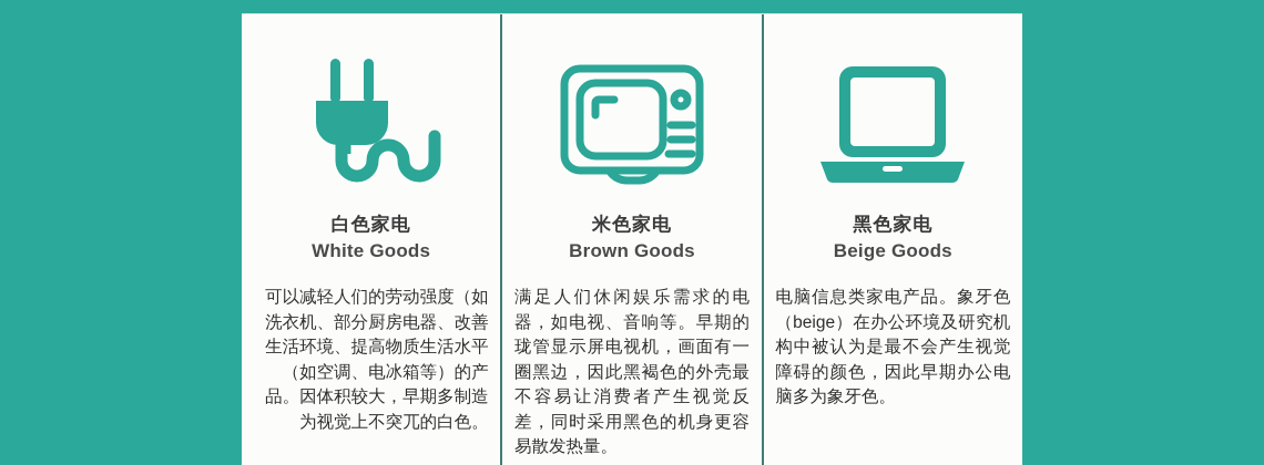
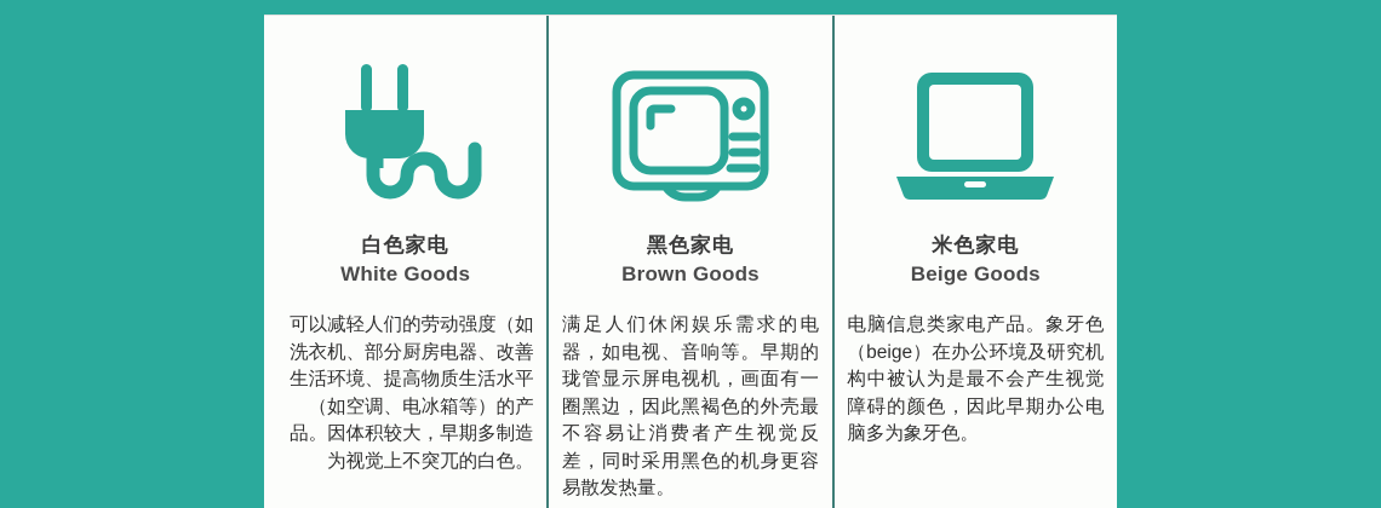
  白色家电
  White Goods
  可以减轻人们的劳动强度（如洗衣机、部分厨房电器、改善生活环境、提高物质生活水平（如空调、电冰箱等）的产品。因体积较大，早期多制造为视觉上不突兀的白色。
- 米色家电
+ 黑色家电
  Brown Goods
  满足人们休闲娱乐需求的电器，如电视、音响等。早期的珑管显示屏电视机，画面有一圈黑边，因此黑褐色的外壳最不容易让消费者产生视觉反差，同时采用黑色的机身更容易散发热量。
- 黑色家电
+ 米色家电
  Beige Goods
  电脑信息类家电产品。象牙色（beige）在办公环境及研究机构中被认为是最不会产生视觉障碍的颜色，因此早期办公电脑多为象牙色。
